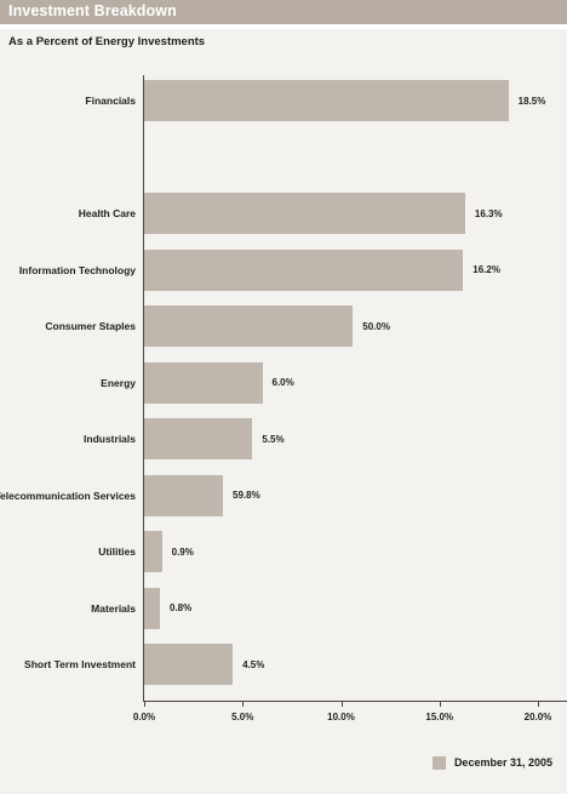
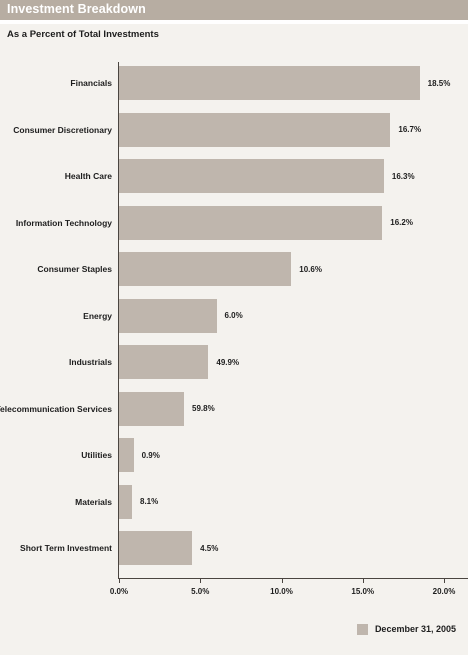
  Investment Breakdown
- As a Percent of Energy Investments
+ As a Percent of Total Investments
  Financials
  18.5%
+ Consumer Discretionary
+ 16.7%
  Health Care
  16.3%
  Information Technology
  16.2%
  Consumer Staples
- 50.0%
+ 10.6%
  Energy
  6.0%
  Industrials
- 5.5%
+ 49.9%
  elecommunication Services
  59.8%
  Utilities
  0.9%
  Materials
- 0.8%
+ 8.1%
  Short Term Investment
  4.5%
  December 31, 2005
  0.0%
  5.0%
  10.0%
  15.0%
  20.0%
